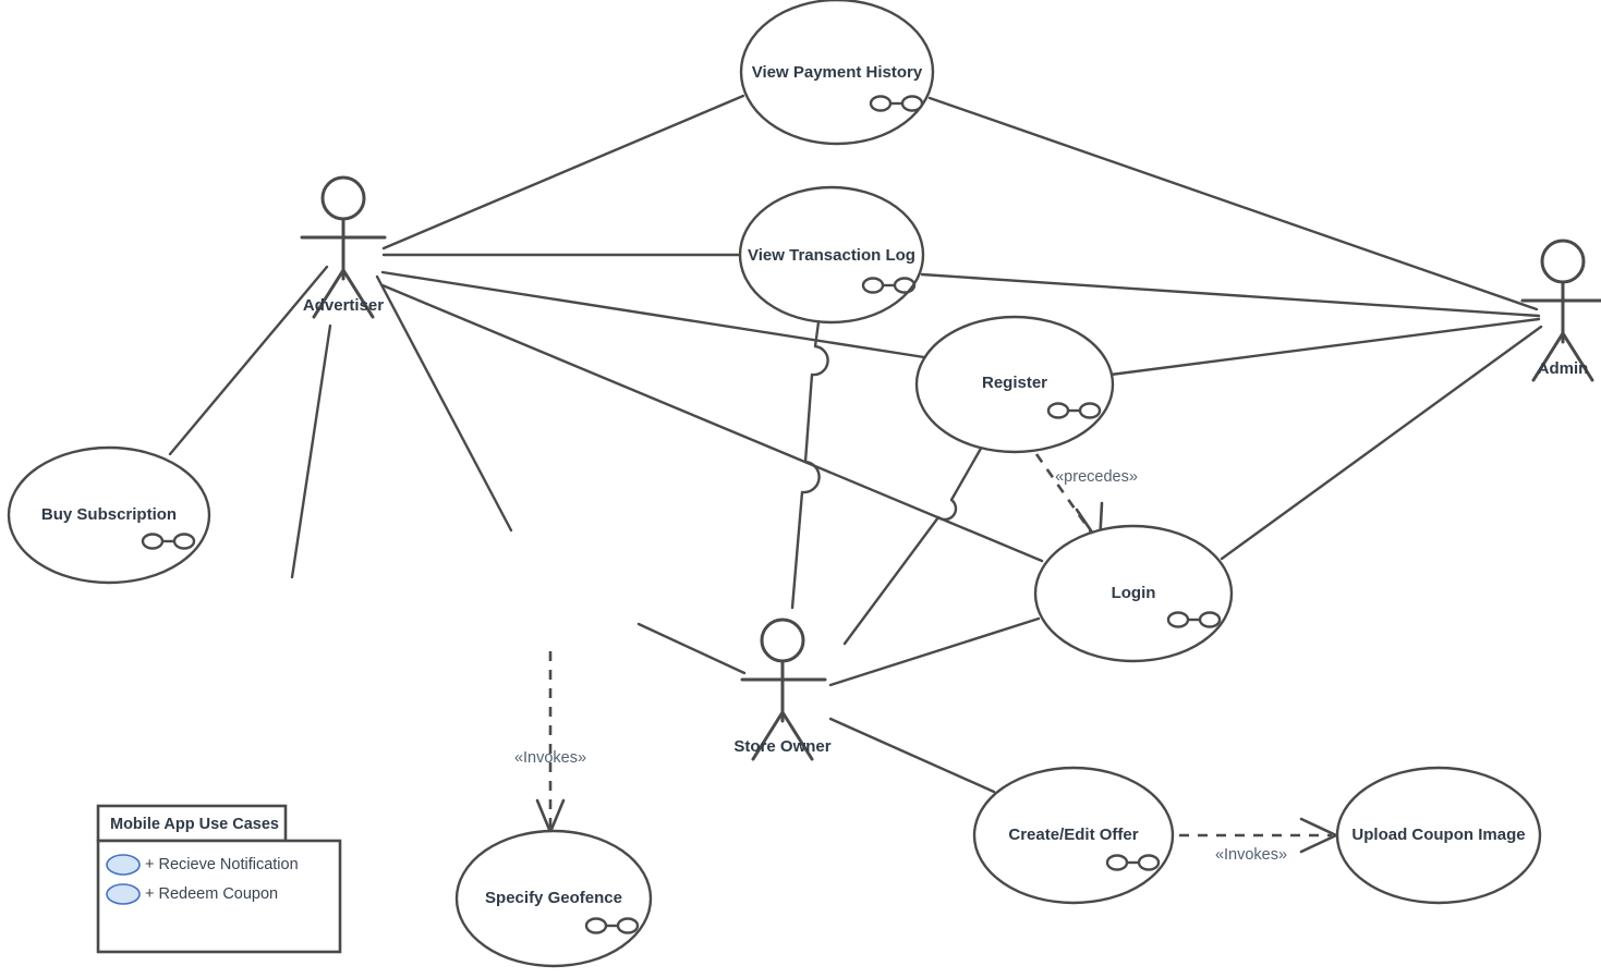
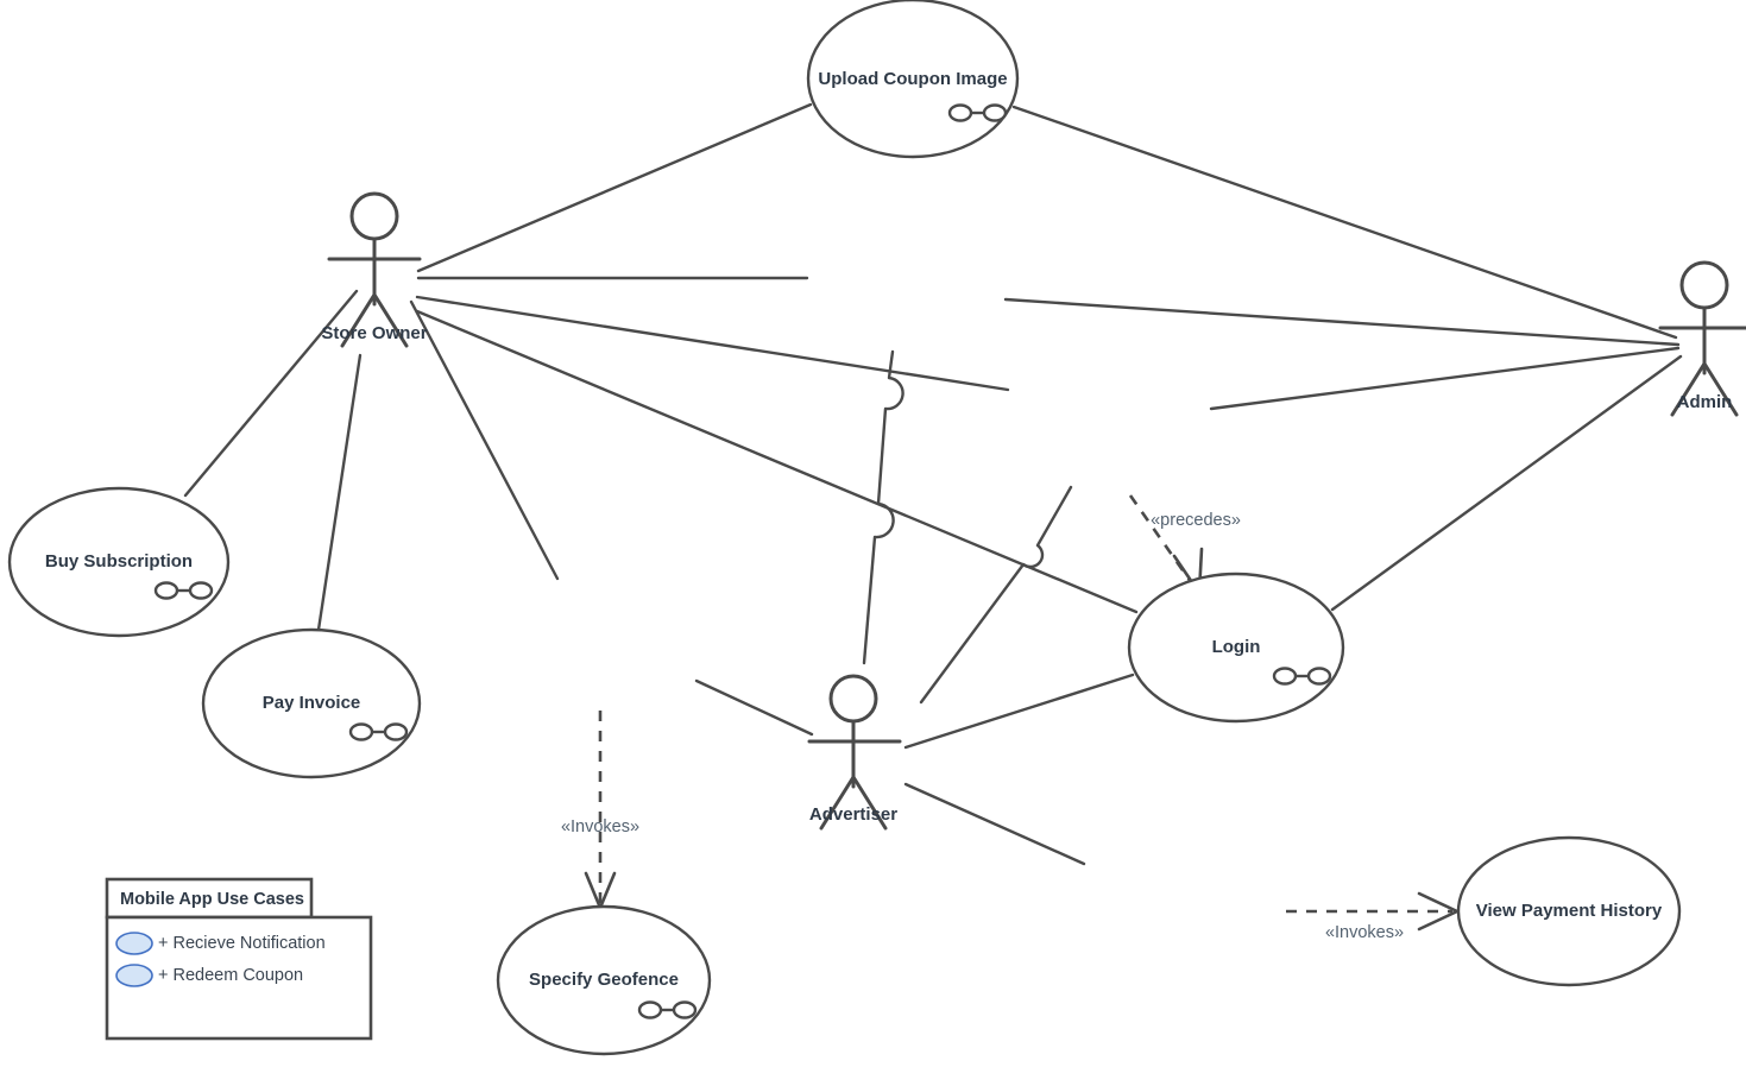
  «precedes»
  «Invokes»
  «Invokes»
- View Payment History
+ Upload Coupon Image
- View Transaction Log
- Register
  Buy Subscription
+ Pay Invoice
  Login
  Specify Geofence
- Create/Edit Offer
- Upload Coupon Image
+ View Payment History
- Advertiser
+ Store Owner
  Admin
- Store Owner
+ Advertiser
  Mobile App Use Cases
  + Recieve Notification
  + Redeem Coupon
